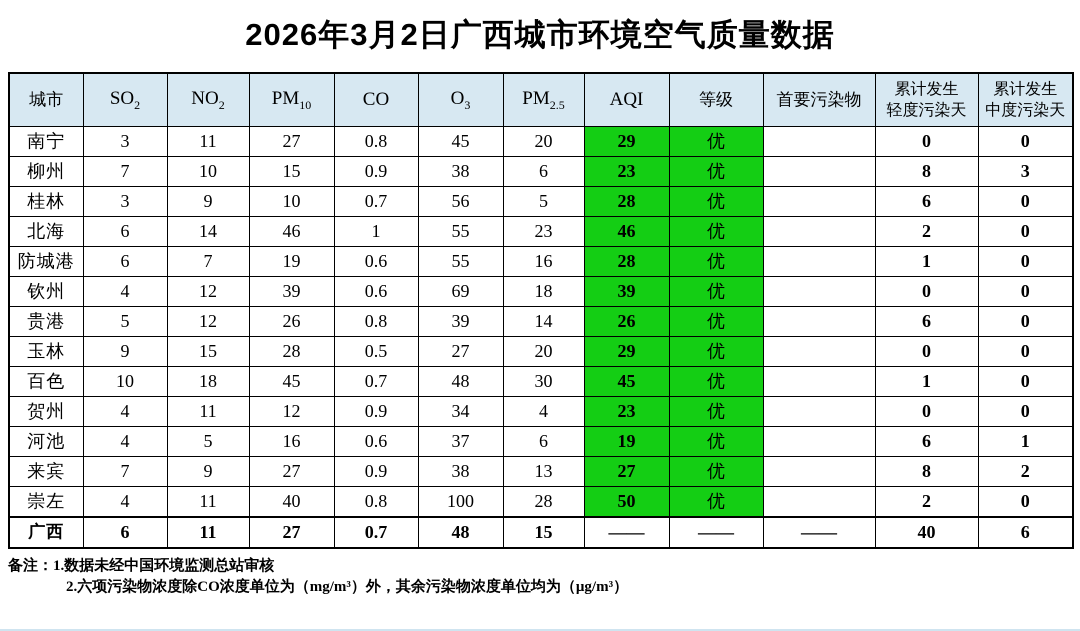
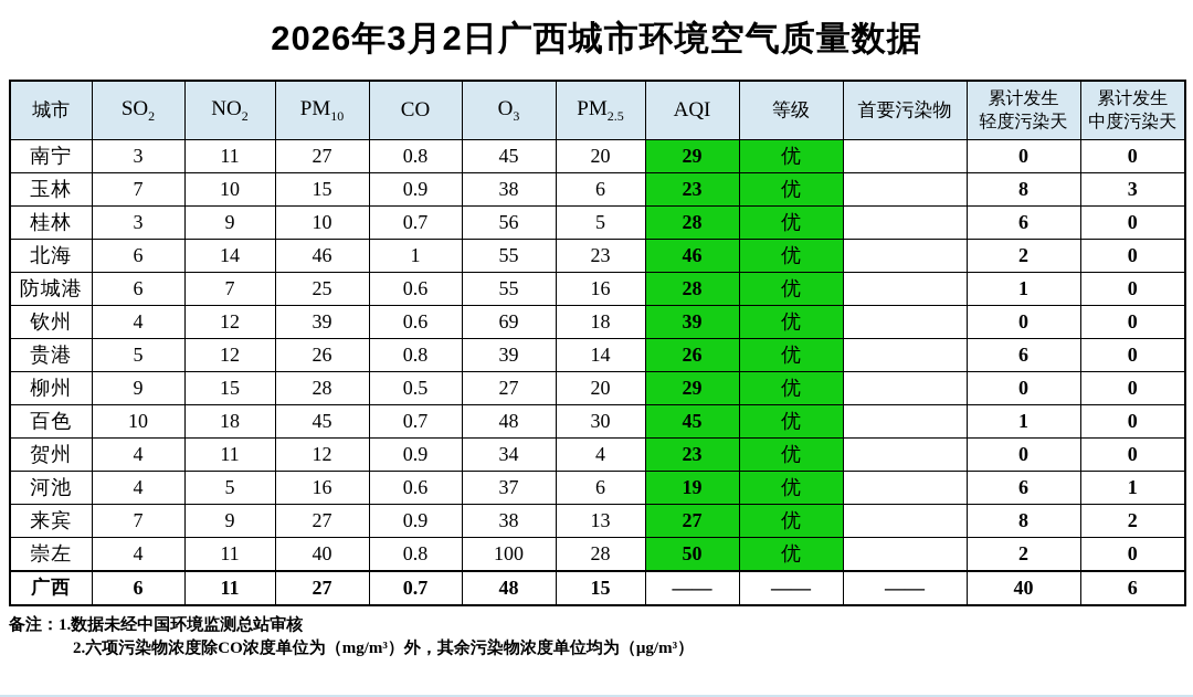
  2026年3月2日广西城市环境空气质量数据
  城市	SO2	NO2	PM10	CO	O3	PM2.5	AQI	等级	首要污染物	累计发生轻度污染天	累计发生中度污染天
  南宁	3	11	27	0.8	45	20	29	优		0	0
- 柳州	7	10	15	0.9	38	6	23	优		8	3
+ 玉林	7	10	15	0.9	38	6	23	优		8	3
  桂林	3	9	10	0.7	56	5	28	优		6	0
  北海	6	14	46	1	55	23	46	优		2	0
- 防城港	6	7	19	0.6	55	16	28	优		1	0
+ 防城港	6	7	25	0.6	55	16	28	优		1	0
  钦州	4	12	39	0.6	69	18	39	优		0	0
  贵港	5	12	26	0.8	39	14	26	优		6	0
- 玉林	9	15	28	0.5	27	20	29	优		0	0
+ 柳州	9	15	28	0.5	27	20	29	优		0	0
  百色	10	18	45	0.7	48	30	45	优		1	0
  贺州	4	11	12	0.9	34	4	23	优		0	0
  河池	4	5	16	0.6	37	6	19	优		6	1
  来宾	7	9	27	0.9	38	13	27	优		8	2
  崇左	4	11	40	0.8	100	28	50	优		2	0
  广西	6	11	27	0.7	48	15	——	——	——	40	6
  备注：1.数据未经中国环境监测总站审核
  2.六项污染物浓度除CO浓度单位为（mg/m³）外，其余污染物浓度单位均为（μg/m³）
